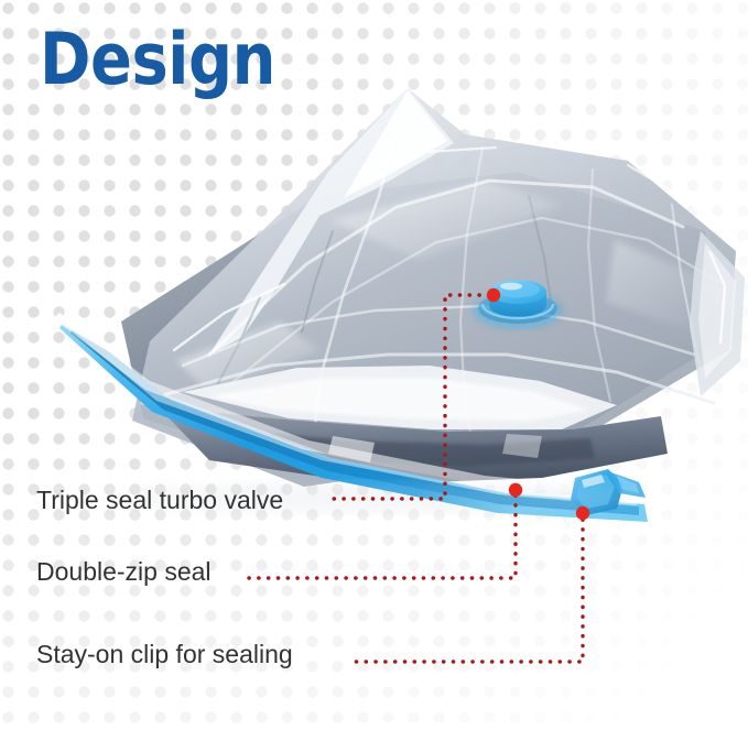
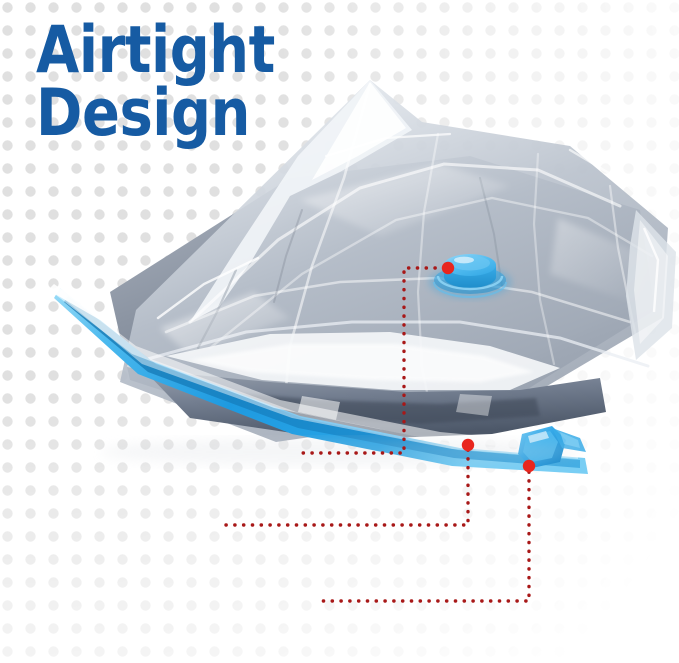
+ Airtight
  Design
- Triple seal turbo valve
- Double-zip seal
- Stay-on clip for sealing
